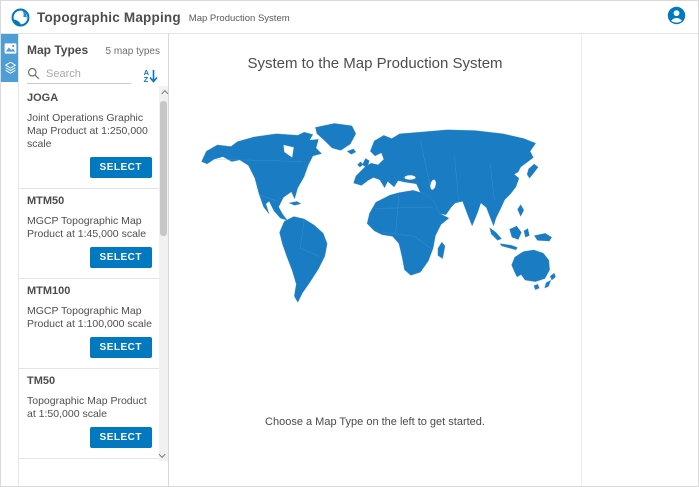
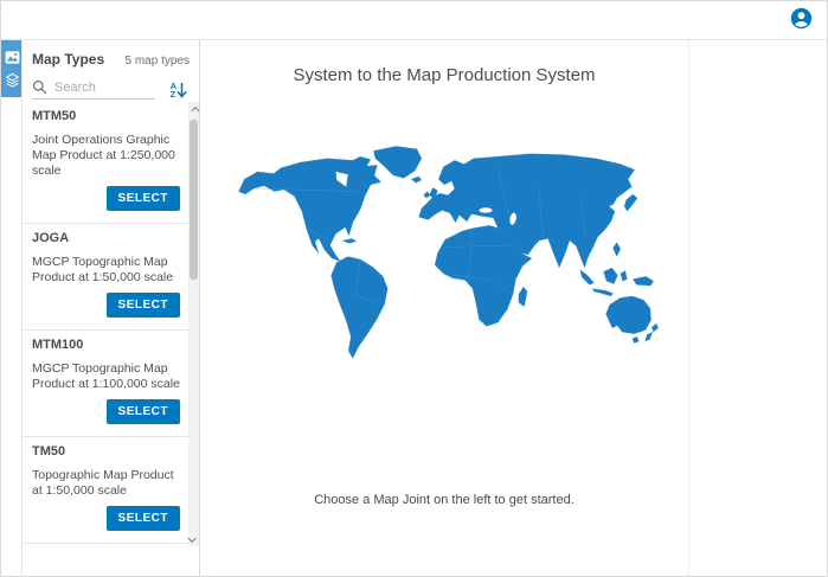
- Topographic Mapping
- Map Production System
  Map Types
  5 map types
  Search
  A
  Z
- JOGA
+ MTM50
  Joint Operations Graphic Map Product at 1:250,000 scale
  SELECT
- MTM50
+ JOGA
- MGCP Topographic Map Product at 1:45,000 scale
+ MGCP Topographic Map Product at 1:50,000 scale
  SELECT
  MTM100
  MGCP Topographic Map Product at 1:100,000 scale
  SELECT
  TM50
  Topographic Map Product at 1:50,000 scale
  SELECT
  System to the Map Production System
- Choose a Map Type on the left to get started.
+ Choose a Map Joint on the left to get started.
